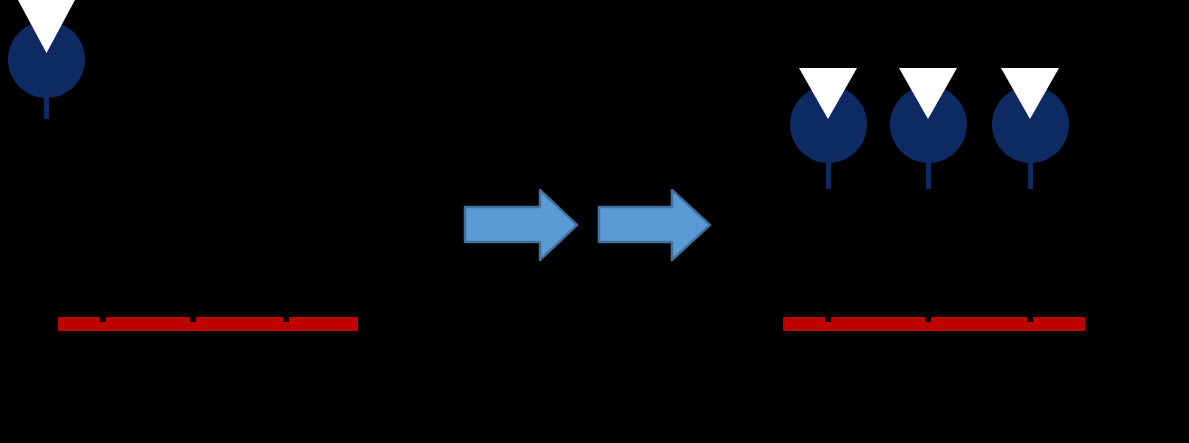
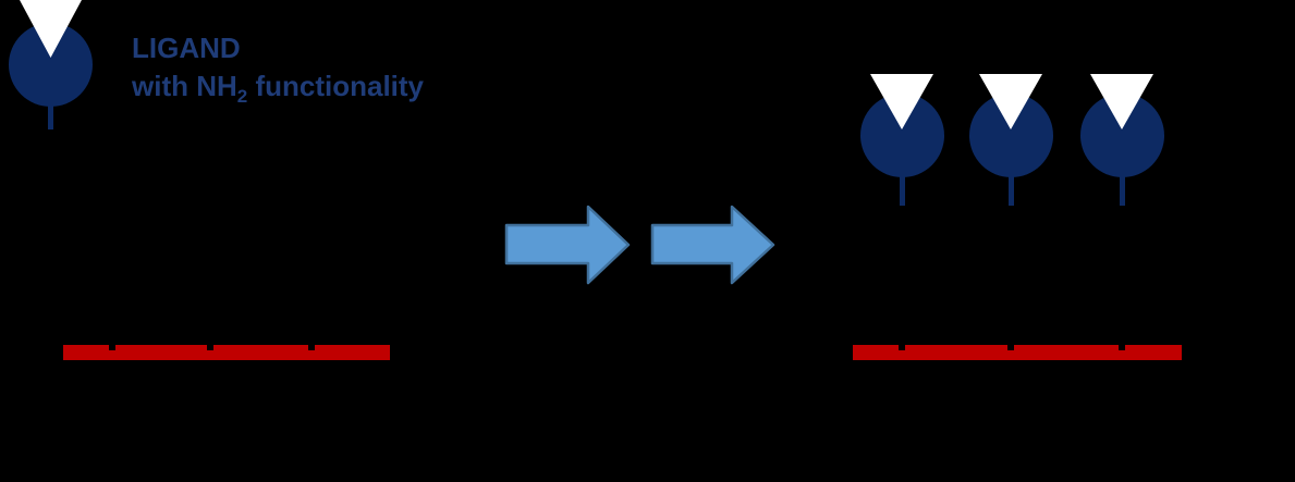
+ LIGAND
+ with NH2 functionality
